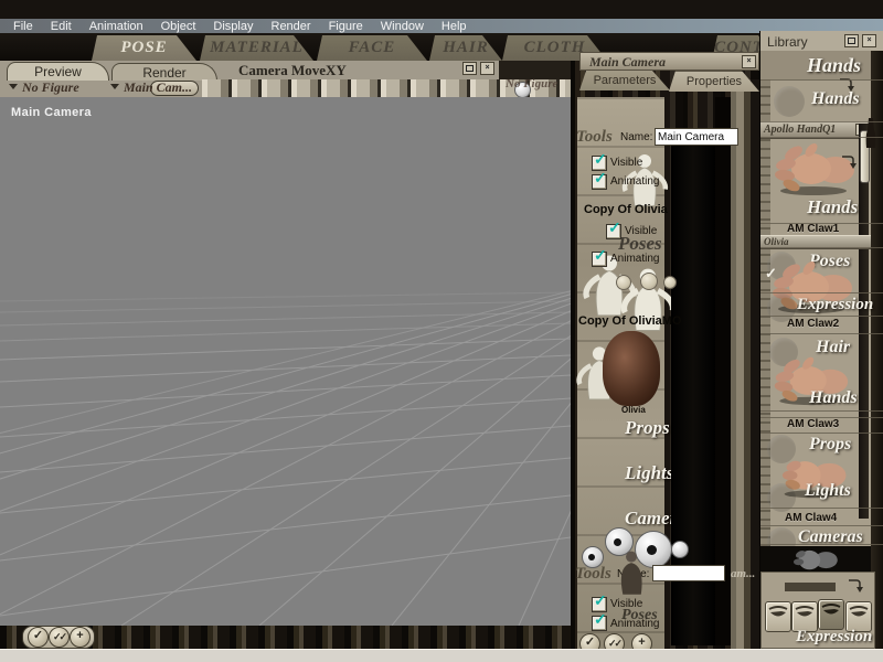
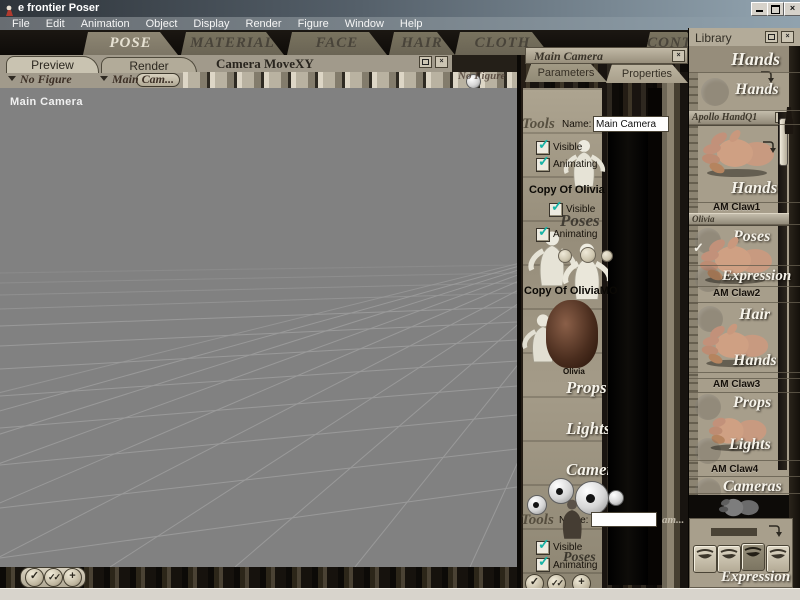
+ e frontier Poser
+ ×
  File
  Edit
  Animation
  Object
  Display
  Render
  Figure
  Window
  Help
  POSE
  MATERIAL
  FACE
  HAIR
  CLOTH
  CONT
  Preview
  Render
  Camera MoveXY
  No Figure
  Main Cam...
  No Figure
  Main Camera
  ✓
  ✓✓
  +
  Olivia
  Props
  Light
  Main Camera
  Parameters
  Properties
  Tools
  Name:
  Main Camera
  ✓
  Visible
  ✓
  Animating
  Copy Of Olivia
  ✓
  Visible
  Poses
  Animating
  ✓
  Copy Of OliviaMO
  Tools
  am...
  ✓
  Visible
  Poses
  ✓
  Animating
  ✓
  ✓✓
  +
  Library
  Hands
  Hands
  Apollo HandQ1
  Hands
  AM Claw1
  Olivia
  Poses
  ✓
  Expression
  AM Claw2
  Hair
  Hands
  AM Claw3
  Props
  Lights
  AM Claw4
  Cameras
  Expression
